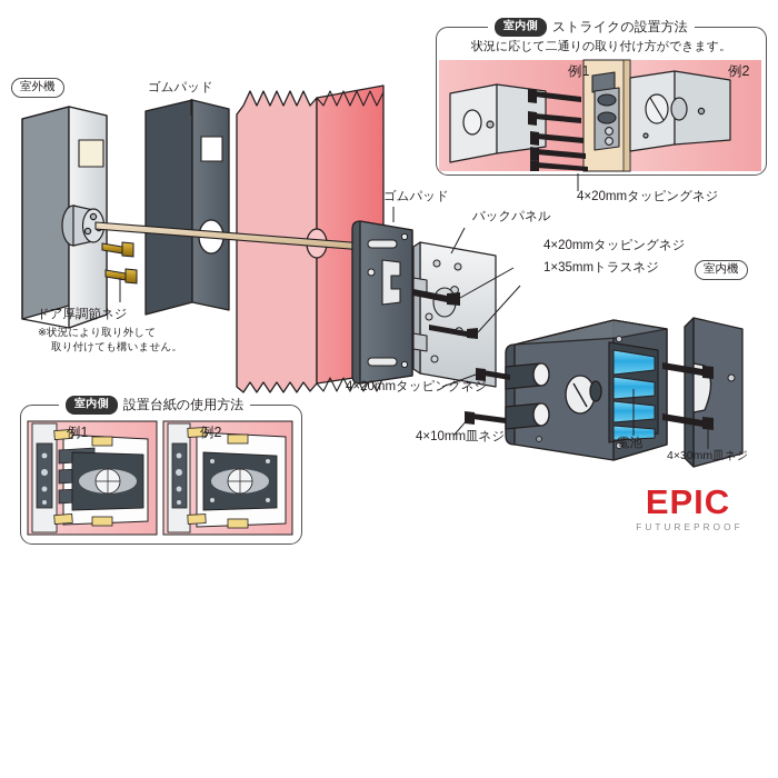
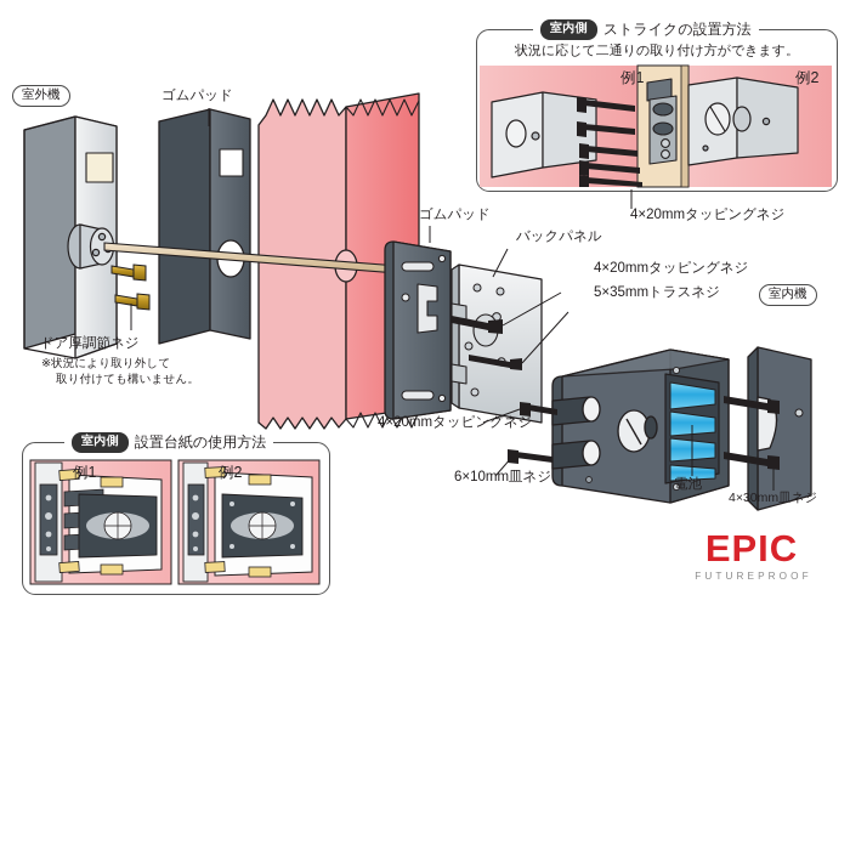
  室外機
  ゴムパッド
  ゴムパッド
  バックパネル
  4×20mmタッピングネジ
- 1×35mmトラスネジ
+ 5×35mmトラスネジ
  4×20mmタッピングネジ
- 4×10mm皿ネジ
+ 6×10mm皿ネジ
  電池
  4×30mm皿ネジ
  ドア厚調節ネジ
  ※状況により取り外して
  取り付けても構いません。
  室内機
  室内側
  ストライクの設置方法
  状況に応じて二通りの取り付け方ができます。
  例1
  例2
  4×20mmタッピングネジ
  室内側
  設置台紙の使用方法
  例1
  例2
  EPIC
  FUTUREPROOF
